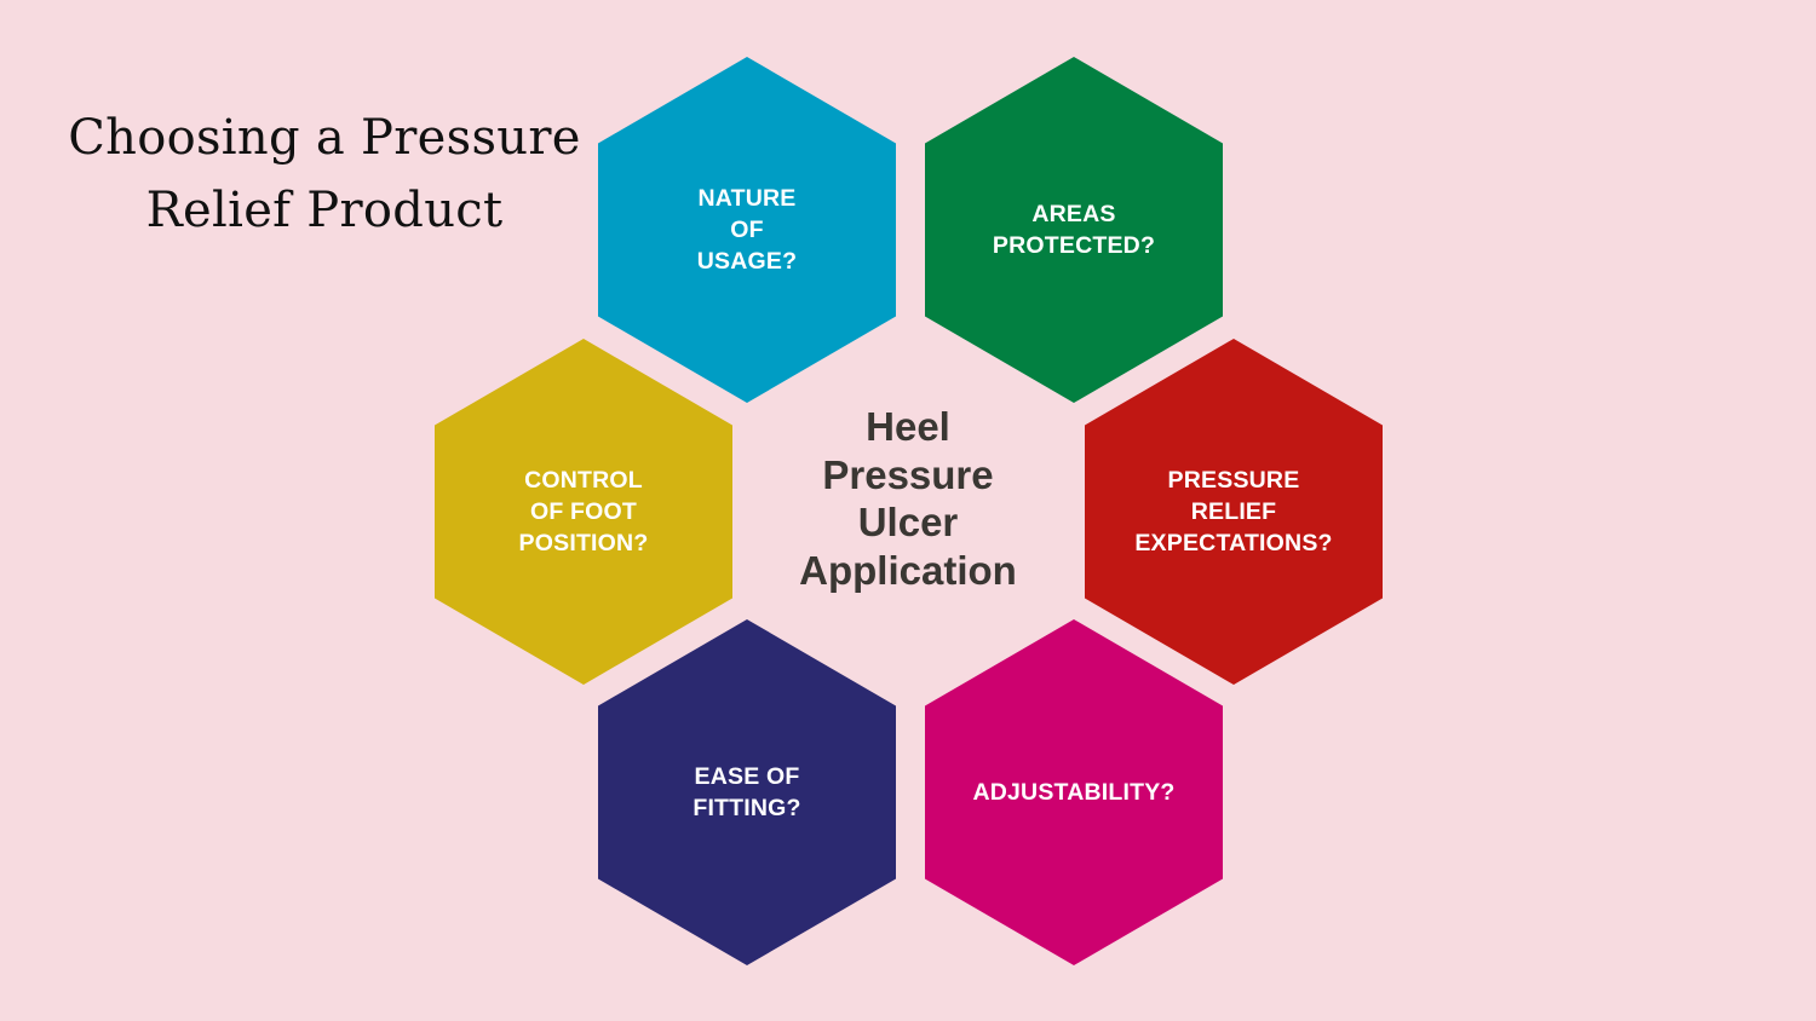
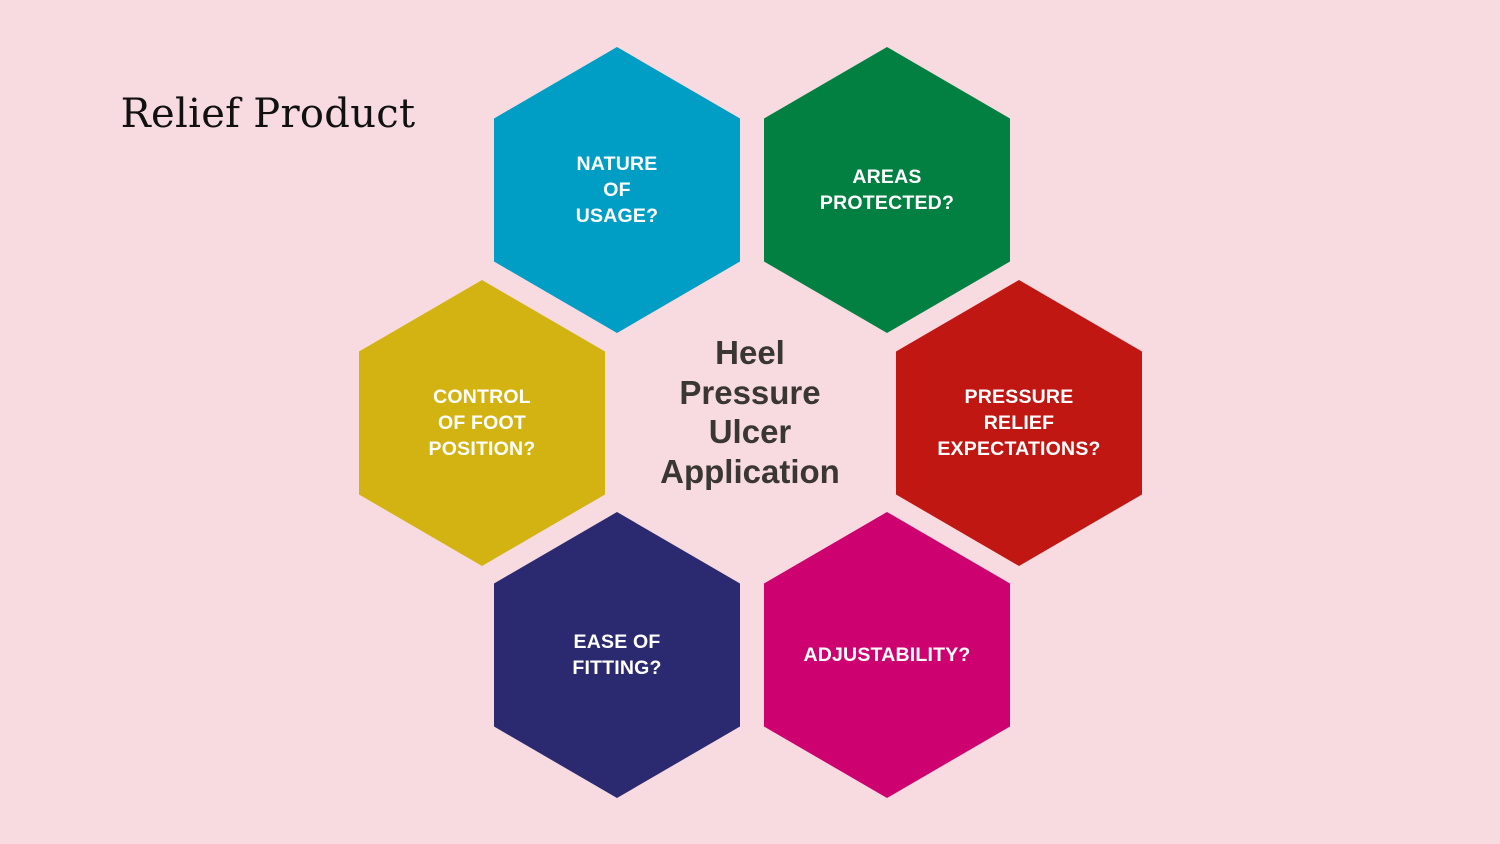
- Choosing a Pressure
  Relief Product
  NATURE
  OF
  USAGE?
  AREAS
  PROTECTED?
  CONTROL
  OF FOOT
  POSITION?
  PRESSURE
  RELIEF
  EXPECTATIONS?
  EASE OF
  FITTING?
  ADJUSTABILITY?
  Heel
  Pressure
  Ulcer
  Application
